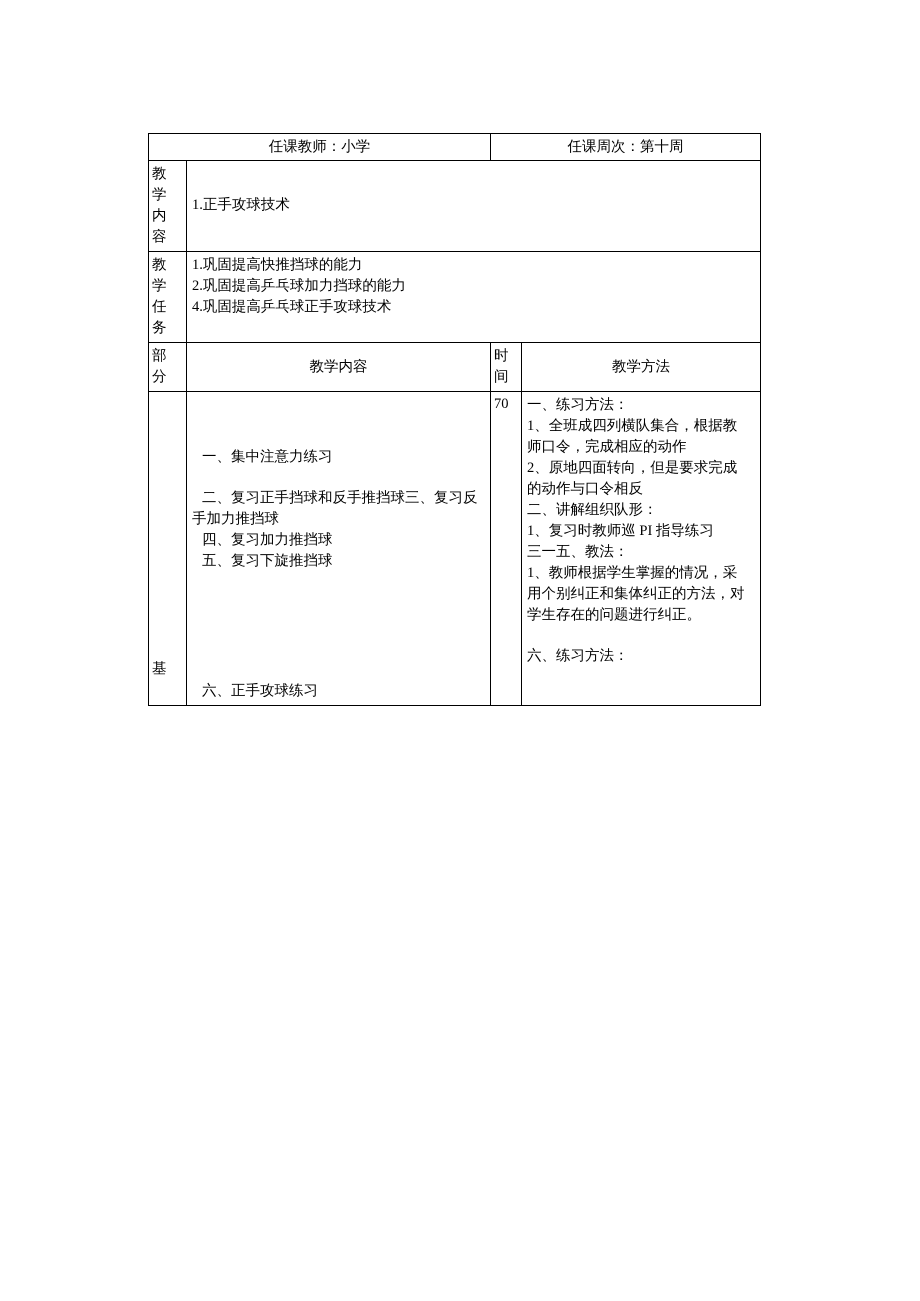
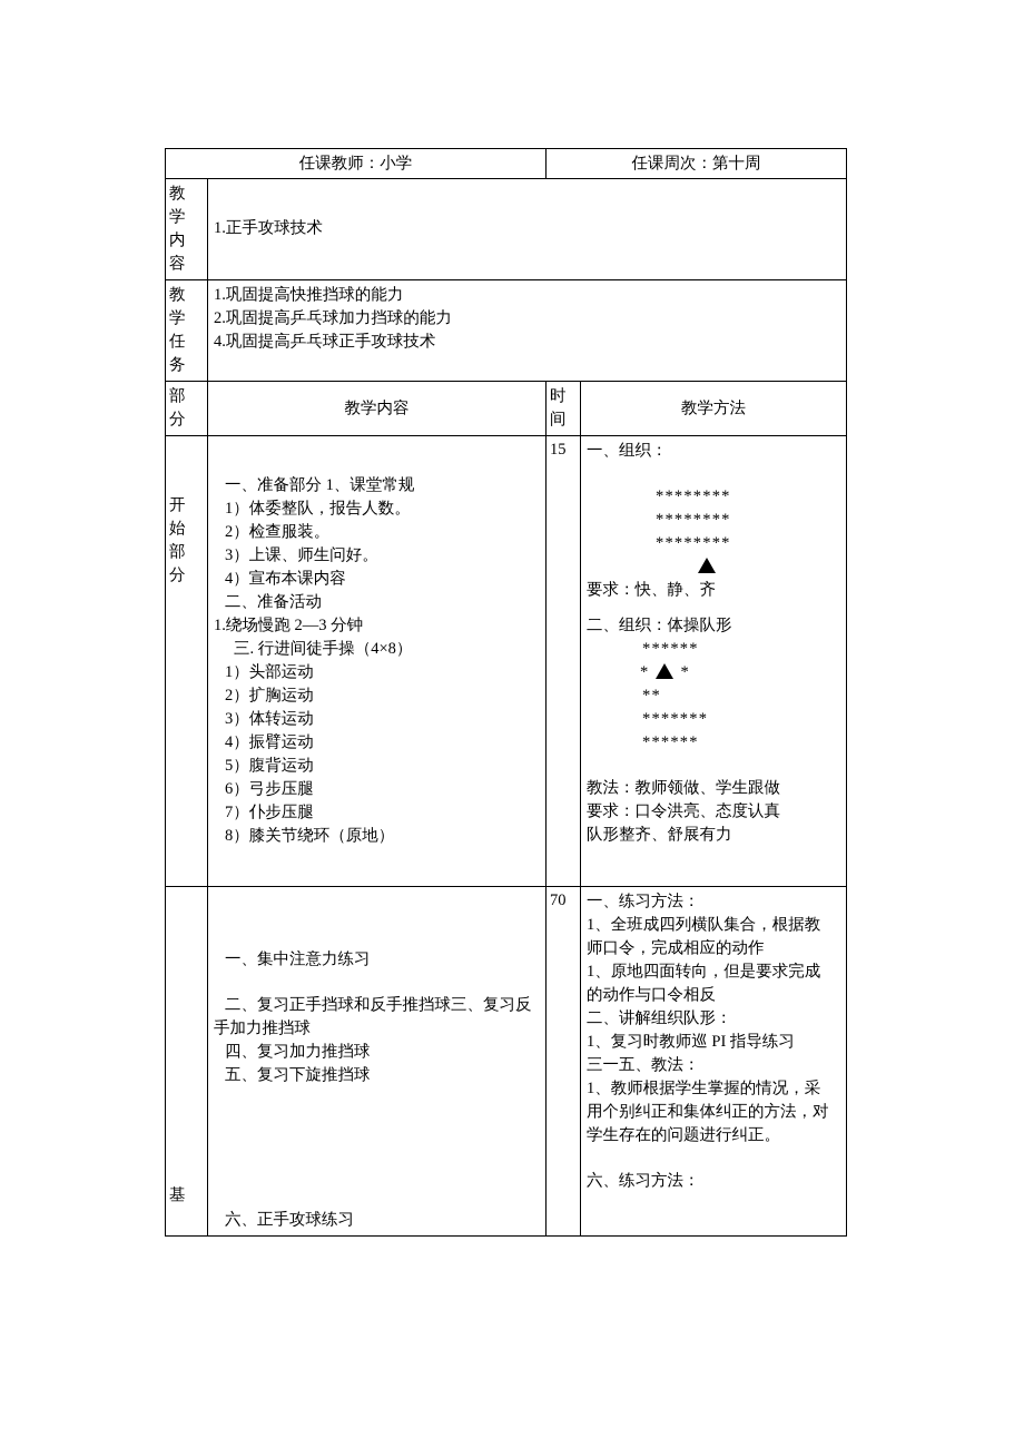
  任课教师：小学	任课周次：第十周
  教 学 内 容	1.正手攻球技术
  教 学 任 务	1.巩固提高快推挡球的能力 2.巩固提高乒乓球加力挡球的能力 4.巩固提高乒乓球正手攻球技术
  部 分	教学内容	时 间	教学方法
+ 开 始 部 分	一、准备部分 1、课堂常规 1）体委整队，报告人数。 2）检查服装。 3）上课、师生问好。 4）宣布本课内容 二、准备活动 1.绕场慢跑 2—3 分钟 三. 行进间徒手操（4×8） 1）头部运动 2）扩胸运动 3）体转运动 4）振臂运动 5）腹背运动 6）弓步压腿 7）仆步压腿 8）膝关节绕环（原地）	15	一、组织： ******** ******** ******** 要求：快、静、齐 二、组织：体操队形 ****** * * ** ******* ****** 教法：教师领做、学生跟做 要求：口令洪亮、态度认真 队形整齐、舒展有力
- 基	一、集中注意力练习 二、复习正手挡球和反手推挡球三、复习反 手加力推挡球 四、复习加力推挡球 五、复习下旋推挡球 六、正手攻球练习	70	一、练习方法： 1、全班成四列横队集合，根据教 师口令，完成相应的动作 2、原地四面转向，但是要求完成 的动作与口令相反 二、讲解组织队形： 1、复习时教师巡 PI 指导练习 三一五、教法： 1、教师根据学生掌握的情况，采 用个别纠正和集体纠正的方法，对 学生存在的问题进行纠正。 六、练习方法：
+ 基	一、集中注意力练习 二、复习正手挡球和反手推挡球三、复习反 手加力推挡球 四、复习加力推挡球 五、复习下旋推挡球 六、正手攻球练习	70	一、练习方法： 1、全班成四列横队集合，根据教 师口令，完成相应的动作 1、原地四面转向，但是要求完成 的动作与口令相反 二、讲解组织队形： 1、复习时教师巡 PI 指导练习 三一五、教法： 1、教师根据学生掌握的情况，采 用个别纠正和集体纠正的方法，对 学生存在的问题进行纠正。 六、练习方法：
